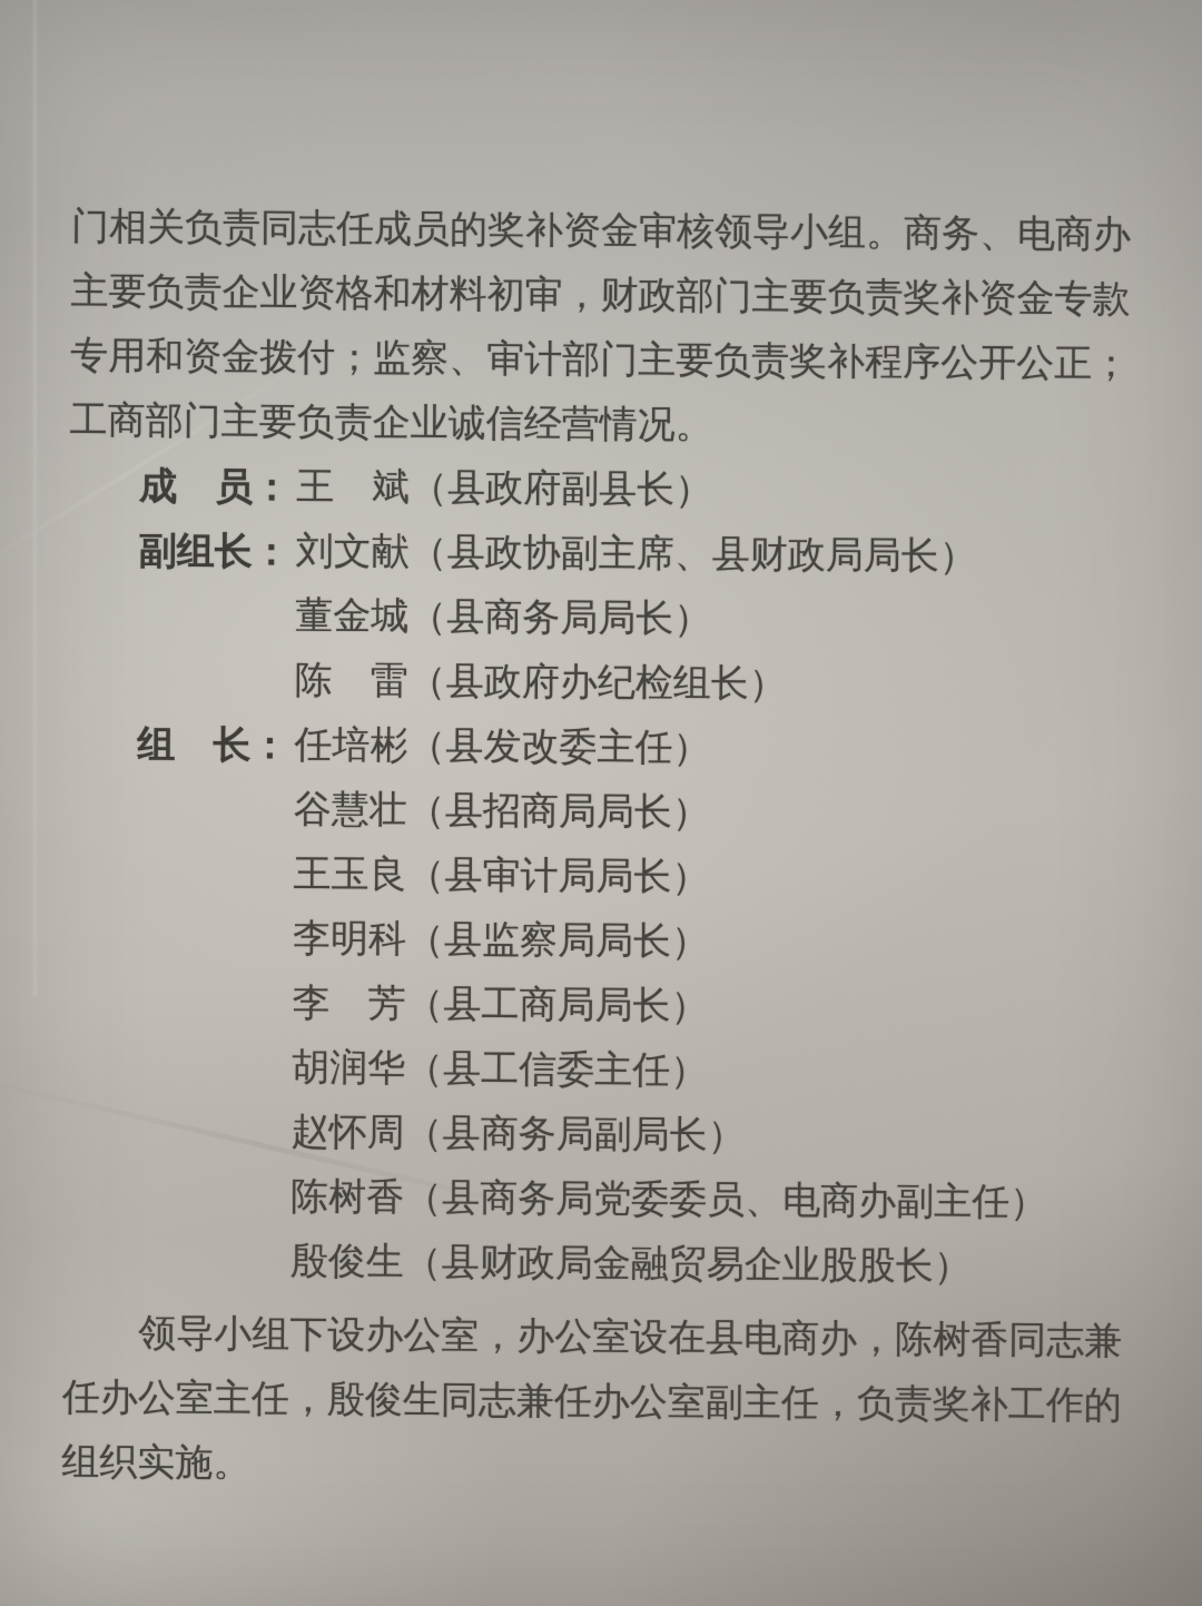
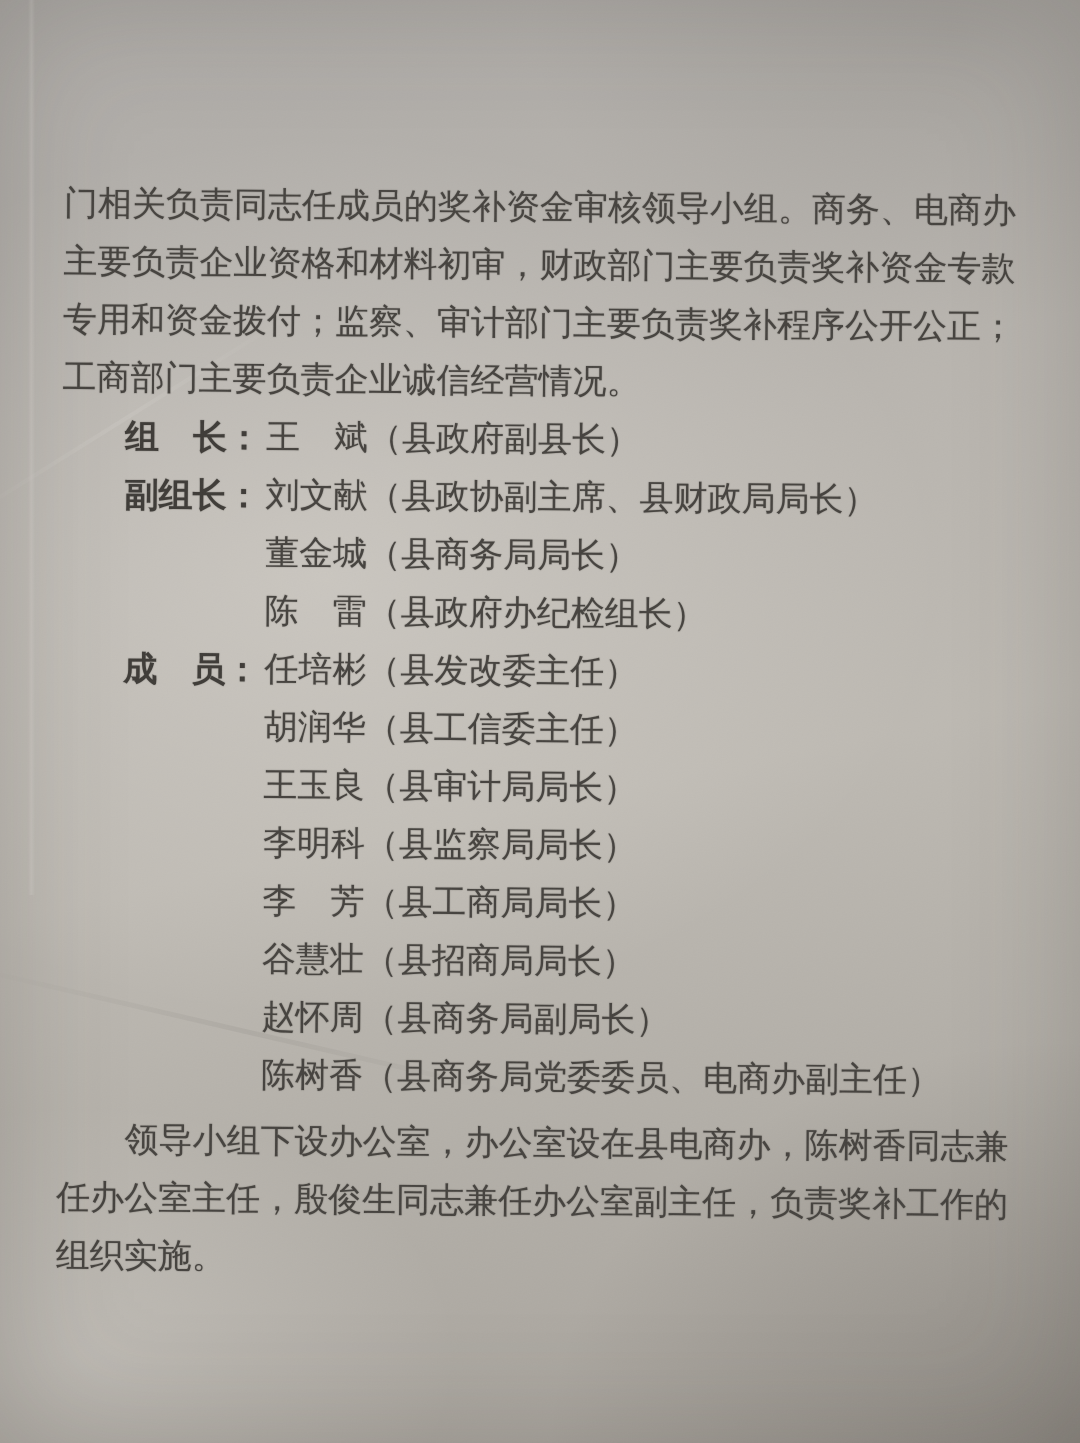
  门相关负责同志任成员的奖补资金审核领导小组。商务、电商办
  主要负责企业资格和材料初审，财政部门主要负责奖补资金专款
  专用和资金拨付；监察、审计部门主要负责奖补程序公开公正；
  工商部门主要负责企业诚信经营情况。
- 成 员：
+ 组 长：
  王 斌（县政府副县长）
  副组长：
  刘文献（县政协副主席、县财政局局长）
  董金城（县商务局局长）
  陈 雷（县政府办纪检组长）
- 组 长：
+ 成 员：
  任培彬（县发改委主任）
- 谷慧壮（县招商局局长）
+ 胡润华（县工信委主任）
  王玉良（县审计局局长）
  李明科（县监察局局长）
  李 芳（县工商局局长）
- 胡润华（县工信委主任）
+ 谷慧壮（县招商局局长）
  赵怀周（县商务局副局长）
  陈树香（县商务局党委委员、电商办副主任）
- 殷俊生（县财政局金融贸易企业股股长）
  领导小组下设办公室，办公室设在县电商办，陈树香同志兼
  任办公室主任，殷俊生同志兼任办公室副主任，负责奖补工作的
  组织实施。
